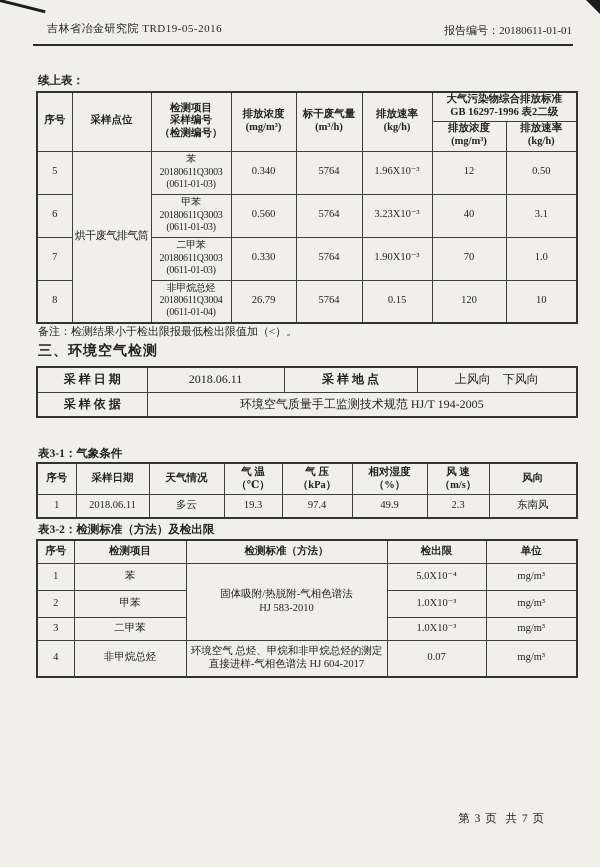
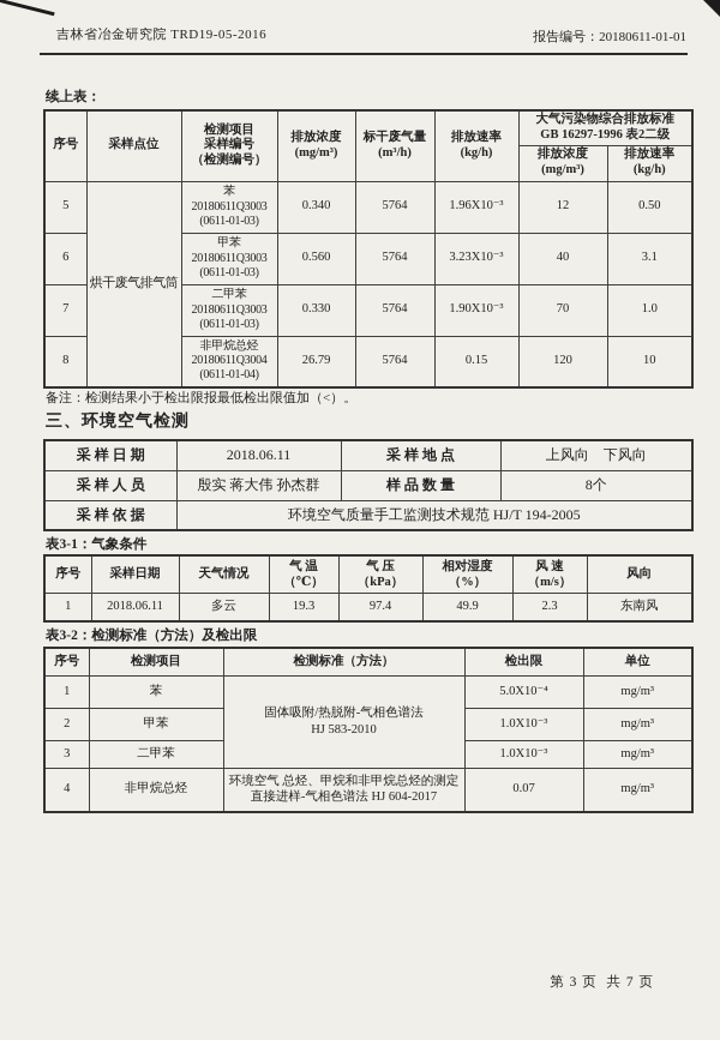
  吉林省冶金研究院 TRD19-05-2016
  报告编号：20180611-01-01
  续上表：
  序号	采样点位	检测项目 采样编号 （检测编号）	排放浓度 (mg/m³)	标干废气量 (m³/h)	排放速率 (kg/h)	大气污染物综合排放标准 GB 16297-1996 表2二级
  排放浓度 (mg/m³)	排放速率 (kg/h)
  5	烘干废气排气筒	苯 20180611Q3003 (0611-01-03)	0.340	5764	1.96X10⁻³	12	0.50
  6	甲苯 20180611Q3003 (0611-01-03)	0.560	5764	3.23X10⁻³	40	3.1
  7	二甲苯 20180611Q3003 (0611-01-03)	0.330	5764	1.90X10⁻³	70	1.0
  8	非甲烷总烃 20180611Q3004 (0611-01-04)	26.79	5764	0.15	120	10
  备注：检测结果小于检出限报最低检出限值加（<）。
  三、环境空气检测
  采 样 日 期	2018.06.11	采 样 地 点	上风向 下风向
+ 采 样 人 员	殷实 蒋大伟 孙杰群	样 品 数 量	8个
  采 样 依 据	环境空气质量手工监测技术规范 HJ/T 194-2005
  表3-1：气象条件
  序号	采样日期	天气情况	气 温 （℃）	气 压 （kPa）	相对湿度 （%）	风 速 （m/s）	风向
  1	2018.06.11	多云	19.3	97.4	49.9	2.3	东南风
  表3-2：检测标准（方法）及检出限
  序号	检测项目	检测标准（方法）	检出限	单位
  1	苯	固体吸附/热脱附-气相色谱法 HJ 583-2010	5.0X10⁻⁴	mg/m³
  2	甲苯	1.0X10⁻³	mg/m³
  3	二甲苯	1.0X10⁻³	mg/m³
  4	非甲烷总烃	环境空气 总烃、甲烷和非甲烷总烃的测定 直接进样-气相色谱法 HJ 604-2017	0.07	mg/m³
  第 3 页 共 7 页
